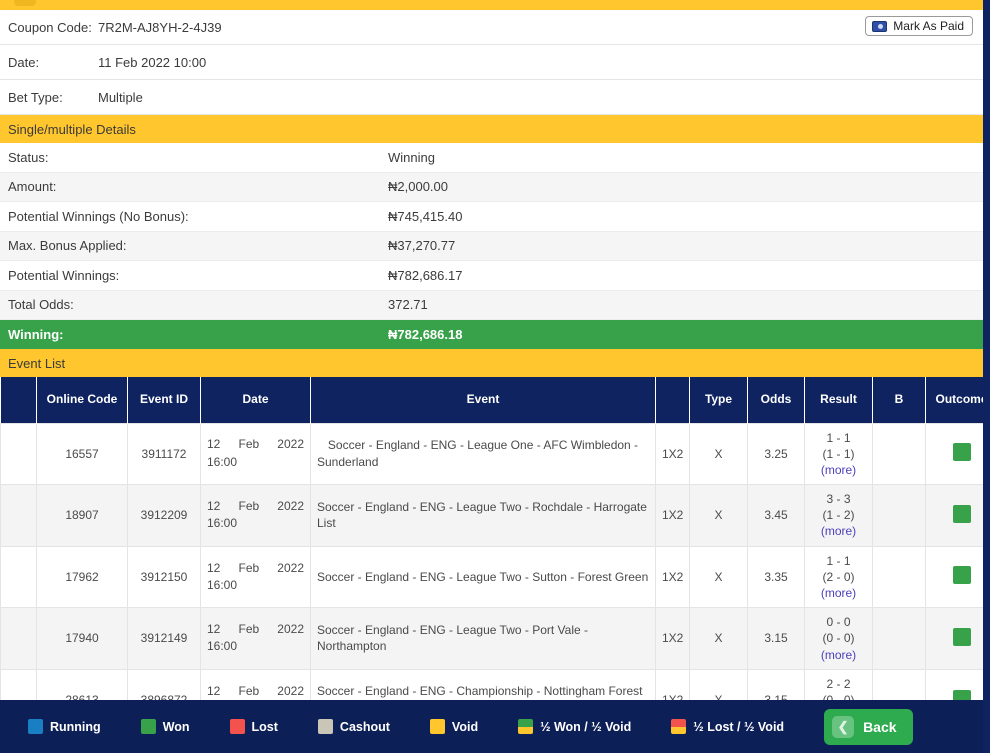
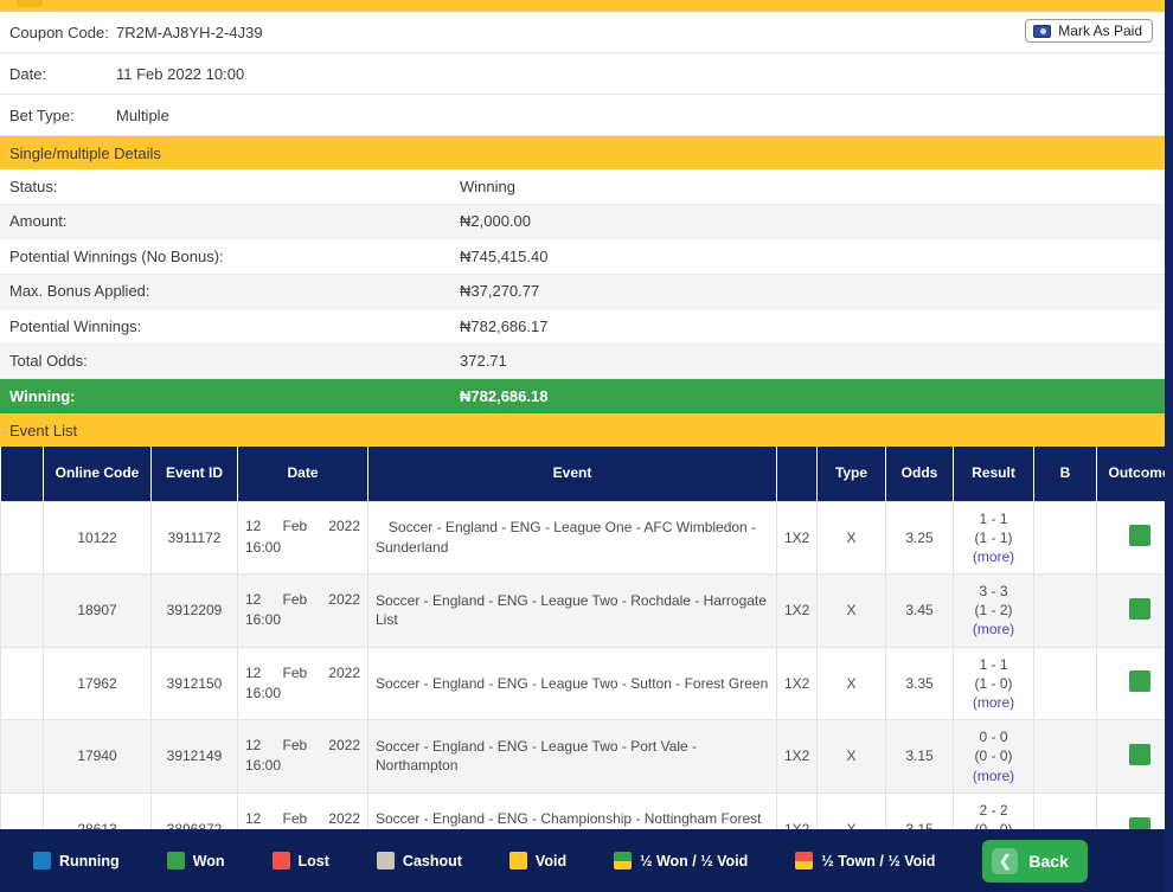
  Coupon Code:
  7R2M-AJ8YH-2-4J39
  Mark As Paid
  Date:
  11 Feb 2022 10:00
  Bet Type:
  Multiple
  Single/multiple Details
  Status:
  Winning
  Amount:
  ₦2,000.00
  Potential Winnings (No Bonus):
  ₦745,415.40
  Max. Bonus Applied:
  ₦37,270.77
  Potential Winnings:
  ₦782,686.17
  Total Odds:
  372.71
  Winning:
  ₦782,686.18
  Event List
  	Online Code	Event ID	Date	Event		Type	Odds	Result	B	Outcome
- 	16557	3911172	12 Feb 2022 16:00	Soccer - England - ENG - League One - AFC Wimbledon - Sunderland	1X2	X	3.25	1 - 1 (1 - 1) (more)
+ 	10122	3911172	12 Feb 2022 16:00	Soccer - England - ENG - League One - AFC Wimbledon - Sunderland	1X2	X	3.25	1 - 1 (1 - 1) (more)
  	18907	3912209	12 Feb 2022 16:00	Soccer - England - ENG - League Two - Rochdale - Harrogate List	1X2	X	3.45	3 - 3 (1 - 2) (more)
- 	17962	3912150	12 Feb 2022 16:00	Soccer - England - ENG - League Two - Sutton - Forest Green	1X2	X	3.35	1 - 1 (2 - 0) (more)
+ 	17962	3912150	12 Feb 2022 16:00	Soccer - England - ENG - League Two - Sutton - Forest Green	1X2	X	3.35	1 - 1 (1 - 0) (more)
  	17940	3912149	12 Feb 2022 16:00	Soccer - England - ENG - League Two - Port Vale - Northampton	1X2	X	3.15	0 - 0 (0 - 0) (more)
  Running
  Won
  Lost
  Cashout
  Void
  ½ Won / ½ Void
- ½ Lost / ½ Void
+ ½ Town / ½ Void
  ❮
  Back
